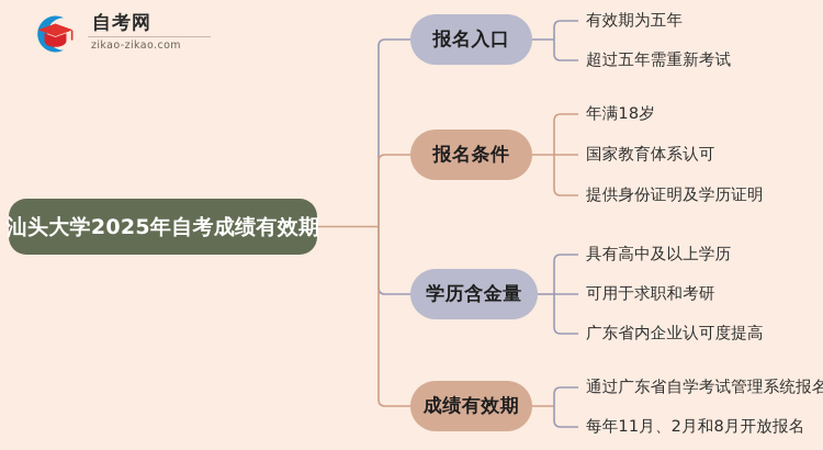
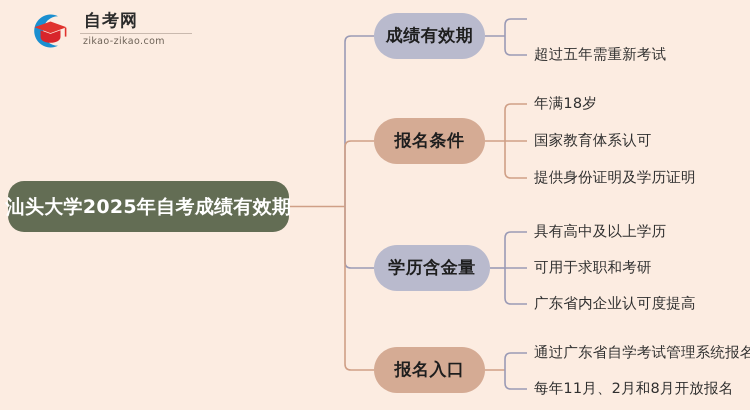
  自考网
  zikao-zikao.com
  汕头大学2025年自考成绩有效期
- 报名入口
+ 成绩有效期
  报名条件
  学历含金量
- 成绩有效期
+ 报名入口
- 有效期为五年
  超过五年需重新考试
  年满18岁
  国家教育体系认可
  提供身份证明及学历证明
  具有高中及以上学历
  可用于求职和考研
  广东省内企业认可度提高
  通过广东省自学考试管理系统报名
  每年11月、2月和8月开放报名
